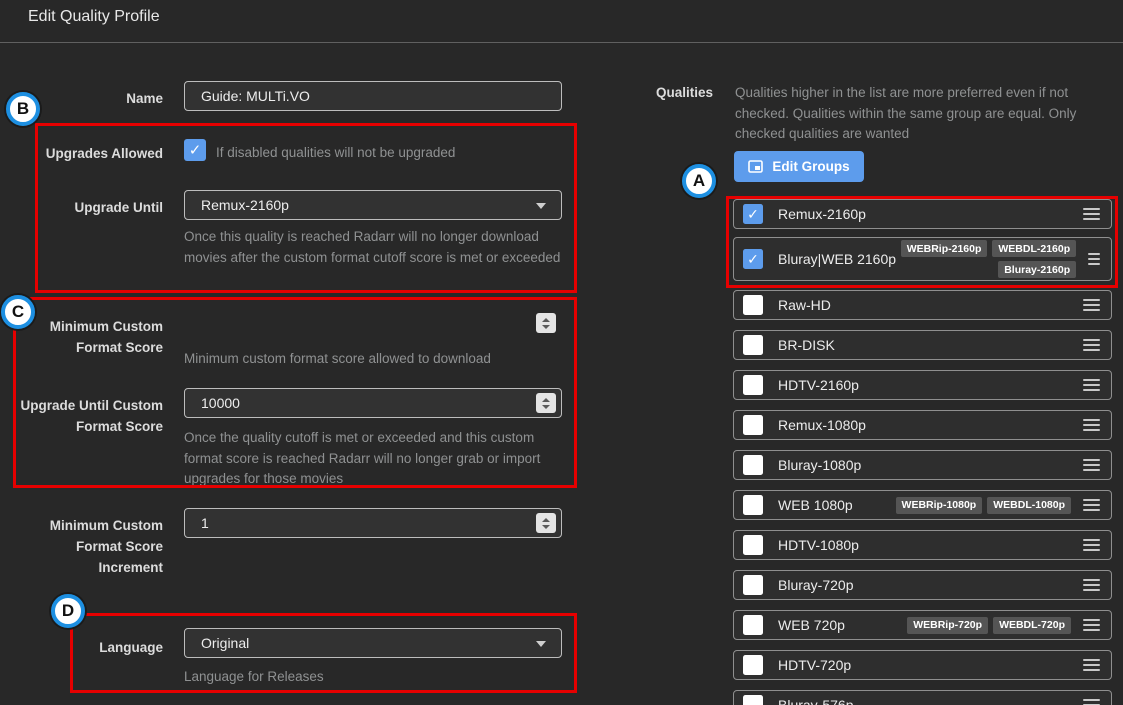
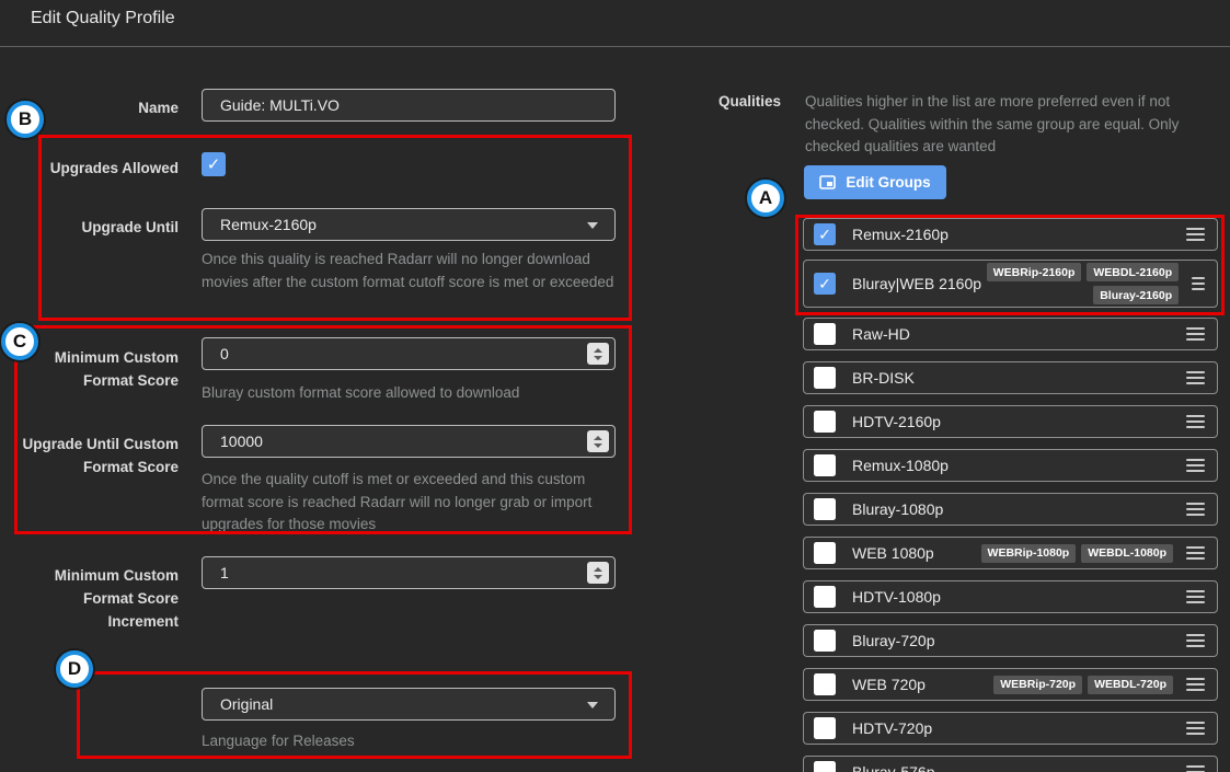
  Edit Quality Profile
  Name
  Upgrades Allowed
  Upgrade Until
  Minimum Custom
  Format Score
  Upgrade Until Custom
  Format Score
  Minimum Custom
  Format Score
  Increment
- Language
  Guide: MULTi.VO
  ✓
- If disabled qualities will not be upgraded
  Remux-2160p
  Once this quality is reached Radarr will no longer download movies after the custom format cutoff score is met or exceeded
+ 0
- Minimum custom format score allowed to download
+ Bluray custom format score allowed to download
  10000
  Once the quality cutoff is met or exceeded and this custom format score is reached Radarr will no longer grab or import upgrades for those movies
  1
  Original
  Language for Releases
  Qualities
  Qualities higher in the list are more preferred even if not checked. Qualities within the same group are equal. Only checked qualities are wanted
  Edit Groups
  Remux-2160p
  Bluray|WEB 2160p
  WEBRip-2160p
  WEBDL-2160p
  Bluray-2160p
  Raw-HD
  BR-DISK
  HDTV-2160p
  Remux-1080p
  Bluray-1080p
  WEB 1080p
  WEBRip-1080p
  WEBDL-1080p
  HDTV-1080p
  Bluray-720p
  WEB 720p
  WEBRip-720p
  WEBDL-720p
  HDTV-720p
  B
  C
  D
  A
